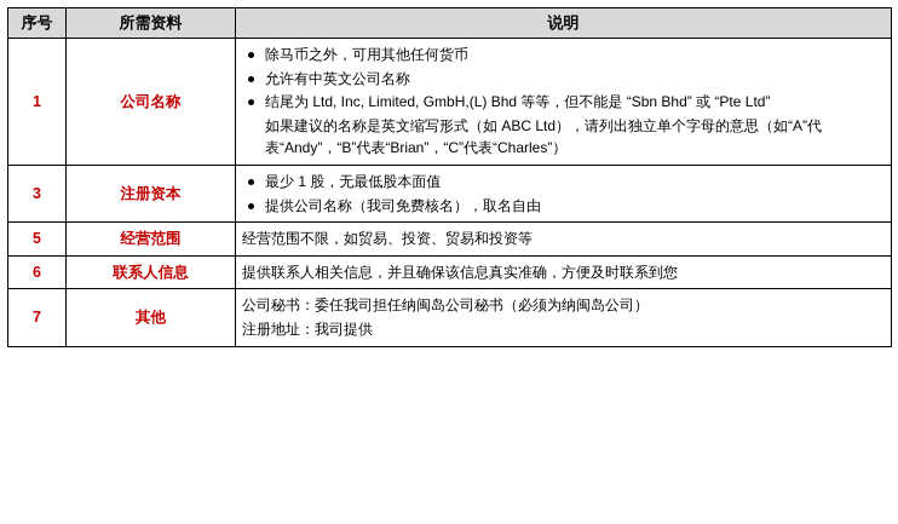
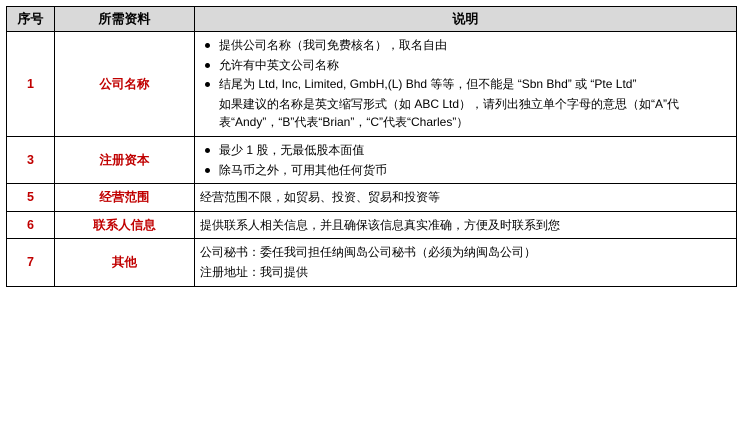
  序号	所需资料	说明
- 1	公司名称	除马币之外，可用其他任何货币允许有中英文公司名称结尾为 Ltd, Inc, Limited, GmbH,(L) Bhd 等等，但不能是 “Sbn Bhd” 或 “Pte Ltd”如果建议的名称是英文缩写形式（如 ABC Ltd），请列出独立单个字母的意思（如“A”代表“Andy”，“B”代表“Brian”，“C”代表“Charles”）
+ 1	公司名称	提供公司名称（我司免费核名），取名自由允许有中英文公司名称结尾为 Ltd, Inc, Limited, GmbH,(L) Bhd 等等，但不能是 “Sbn Bhd” 或 “Pte Ltd”如果建议的名称是英文缩写形式（如 ABC Ltd），请列出独立单个字母的意思（如“A”代表“Andy”，“B”代表“Brian”，“C”代表“Charles”）
- 3	注册资本	最少 1 股，无最低股本面值提供公司名称（我司免费核名），取名自由
+ 3	注册资本	最少 1 股，无最低股本面值除马币之外，可用其他任何货币
  5	经营范围	经营范围不限，如贸易、投资、贸易和投资等
  6	联系人信息	提供联系人相关信息，并且确保该信息真实准确，方便及时联系到您
  7	其他	公司秘书：委任我司担任纳闽岛公司秘书（必须为纳闽岛公司）注册地址：我司提供
